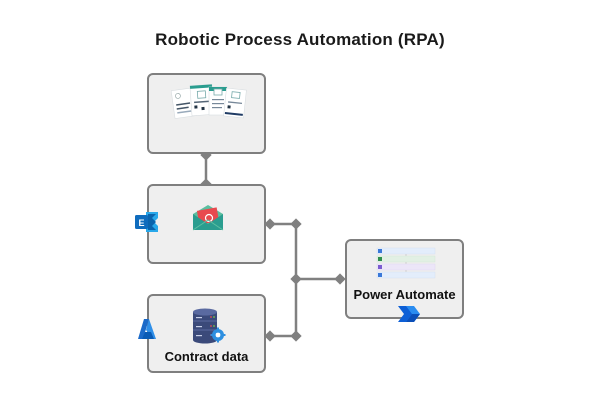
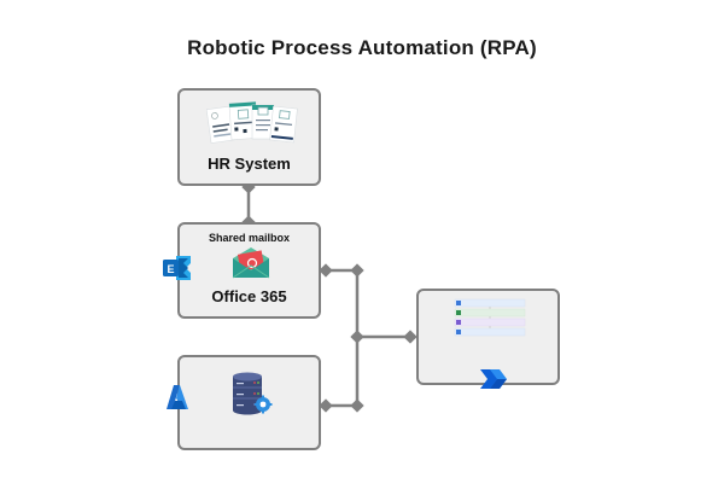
  Robotic Process Automation (RPA)
+ HR System
+ Shared mailbox
+ Office 365
  E
- Contract data
- Power Automate
